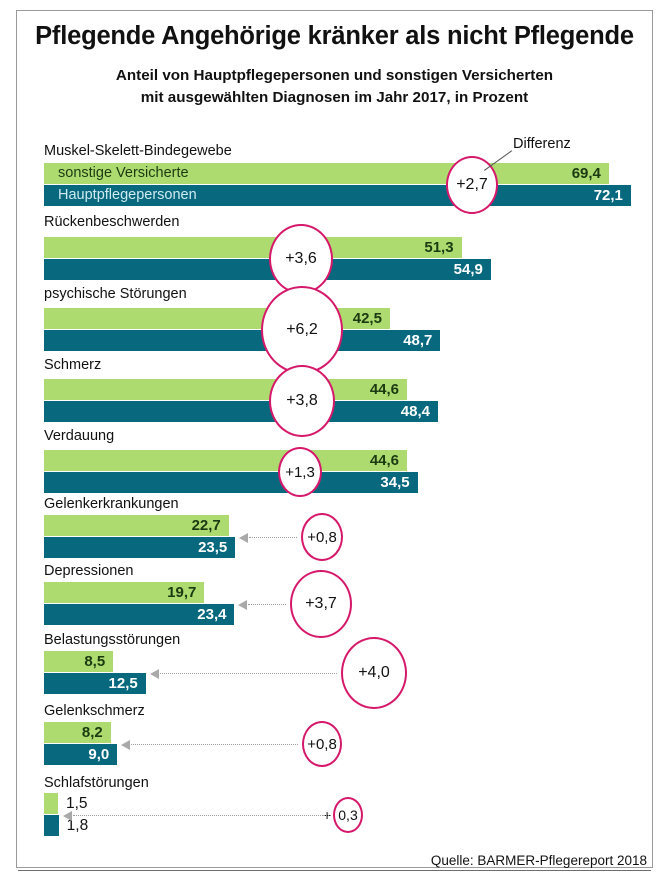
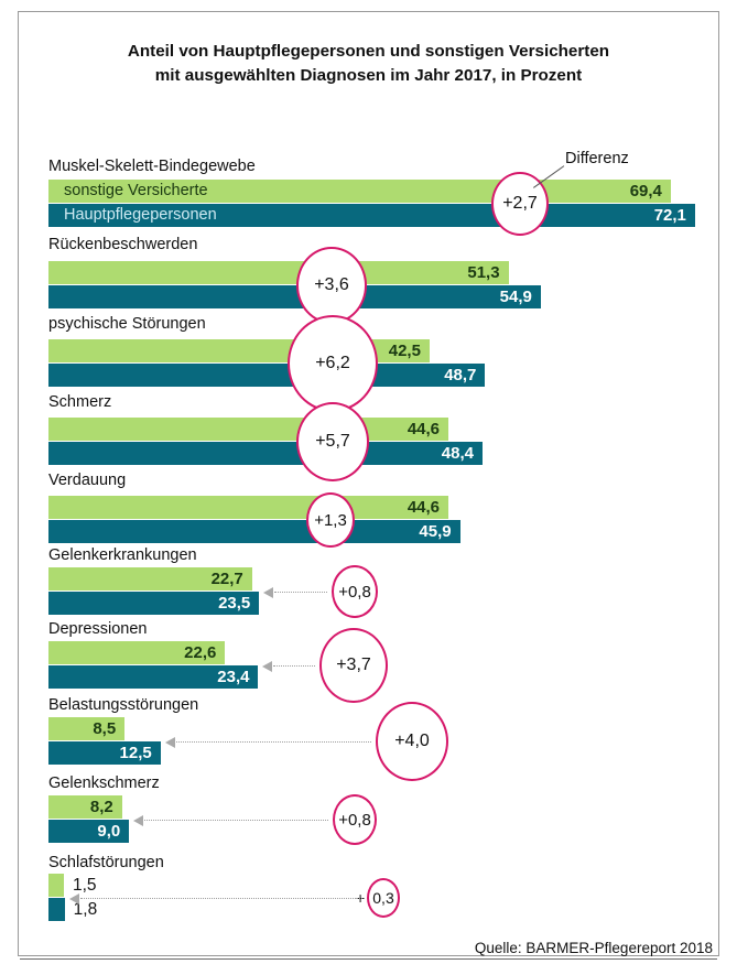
- Pflegende Angehörige kränker als nicht Pflegende
  Anteil von Hauptpflegepersonen und sonstigen Versicherten
  mit ausgewählten Diagnosen im Jahr 2017, in Prozent
  Muskel-Skelett-Bindegewebe
  69,4
  72,1
  sonstige Versicherte
  Hauptpflegepersonen
  +2,7
  Rückenbeschwerden
  51,3
  54,9
  +3,6
  psychische Störungen
  42,5
  48,7
  +6,2
  Schmerz
  44,6
  48,4
- +3,8
+ +5,7
  Verdauung
  44,6
- 34,5
+ 45,9
  +1,3
  Gelenkerkrankungen
  22,7
  23,5
  +0,8
  Depressionen
- 19,7
+ 22,6
  23,4
  +3,7
  Belastungsstörungen
  8,5
  12,5
  +4,0
  Gelenkschmerz
  8,2
  9,0
  +0,8
  Schlafstörungen
  1,5
  1,8
  +
  0,3
  Differenz
  Quelle: BARMER-Pflegereport 2018
